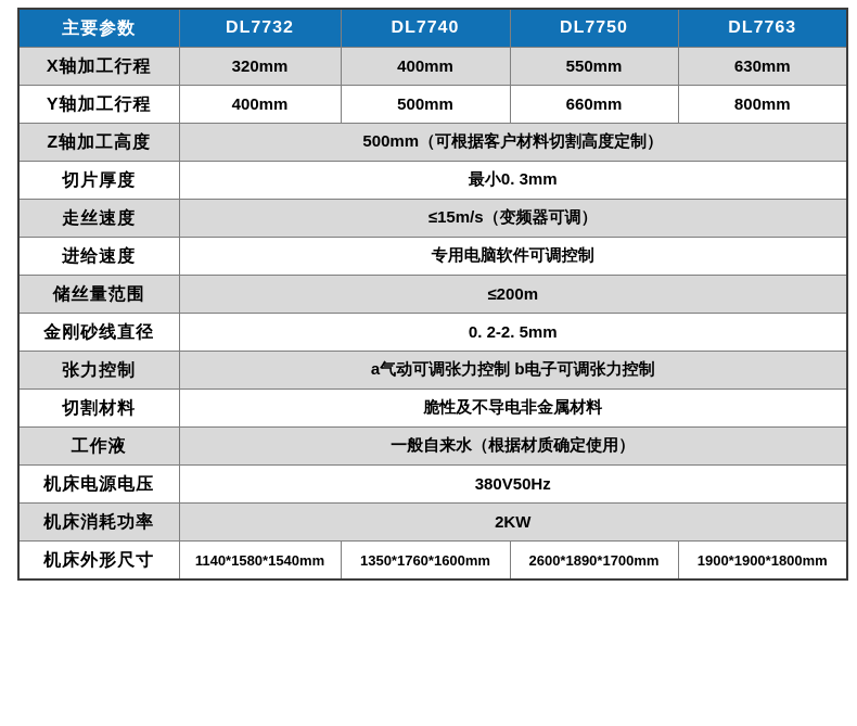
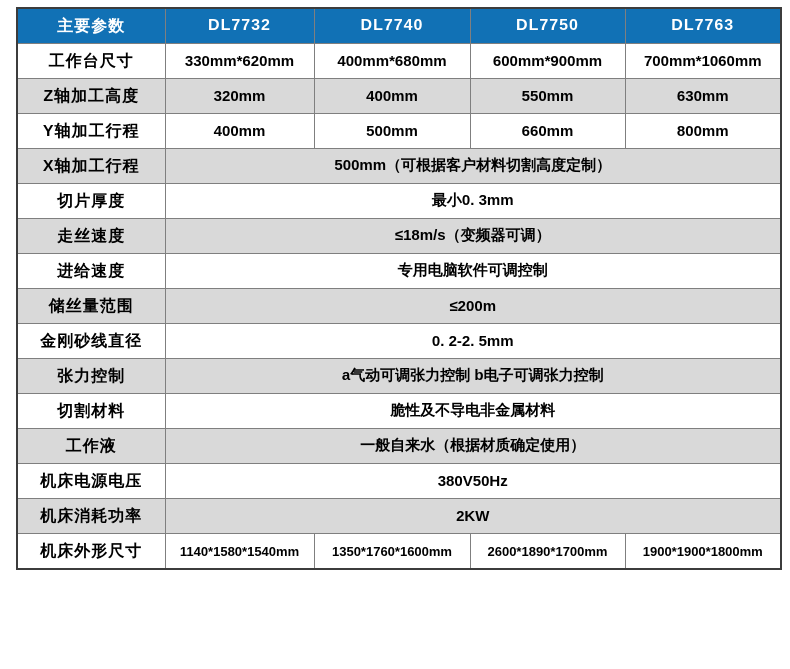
  主要参数	DL7732	DL7740	DL7750	DL7763
+ 工作台尺寸	330mm*620mm	400mm*680mm	600mm*900mm	700mm*1060mm
- X轴加工行程	320mm	400mm	550mm	630mm
+ Z轴加工高度	320mm	400mm	550mm	630mm
  Y轴加工行程	400mm	500mm	660mm	800mm
- Z轴加工高度	500mm（可根据客户材料切割高度定制）
+ X轴加工行程	500mm（可根据客户材料切割高度定制）
  切片厚度	最小0. 3mm
- 走丝速度	≤15m/s（变频器可调）
+ 走丝速度	≤18m/s（变频器可调）
  进给速度	专用电脑软件可调控制
  储丝量范围	≤200m
  金刚砂线直径	0. 2-2. 5mm
  张力控制	a气动可调张力控制 b电子可调张力控制
  切割材料	脆性及不导电非金属材料
  工作液	一般自来水（根据材质确定使用）
  机床电源电压	380V50Hz
  机床消耗功率	2KW
  机床外形尺寸	1140*1580*1540mm	1350*1760*1600mm	2600*1890*1700mm	1900*1900*1800mm
